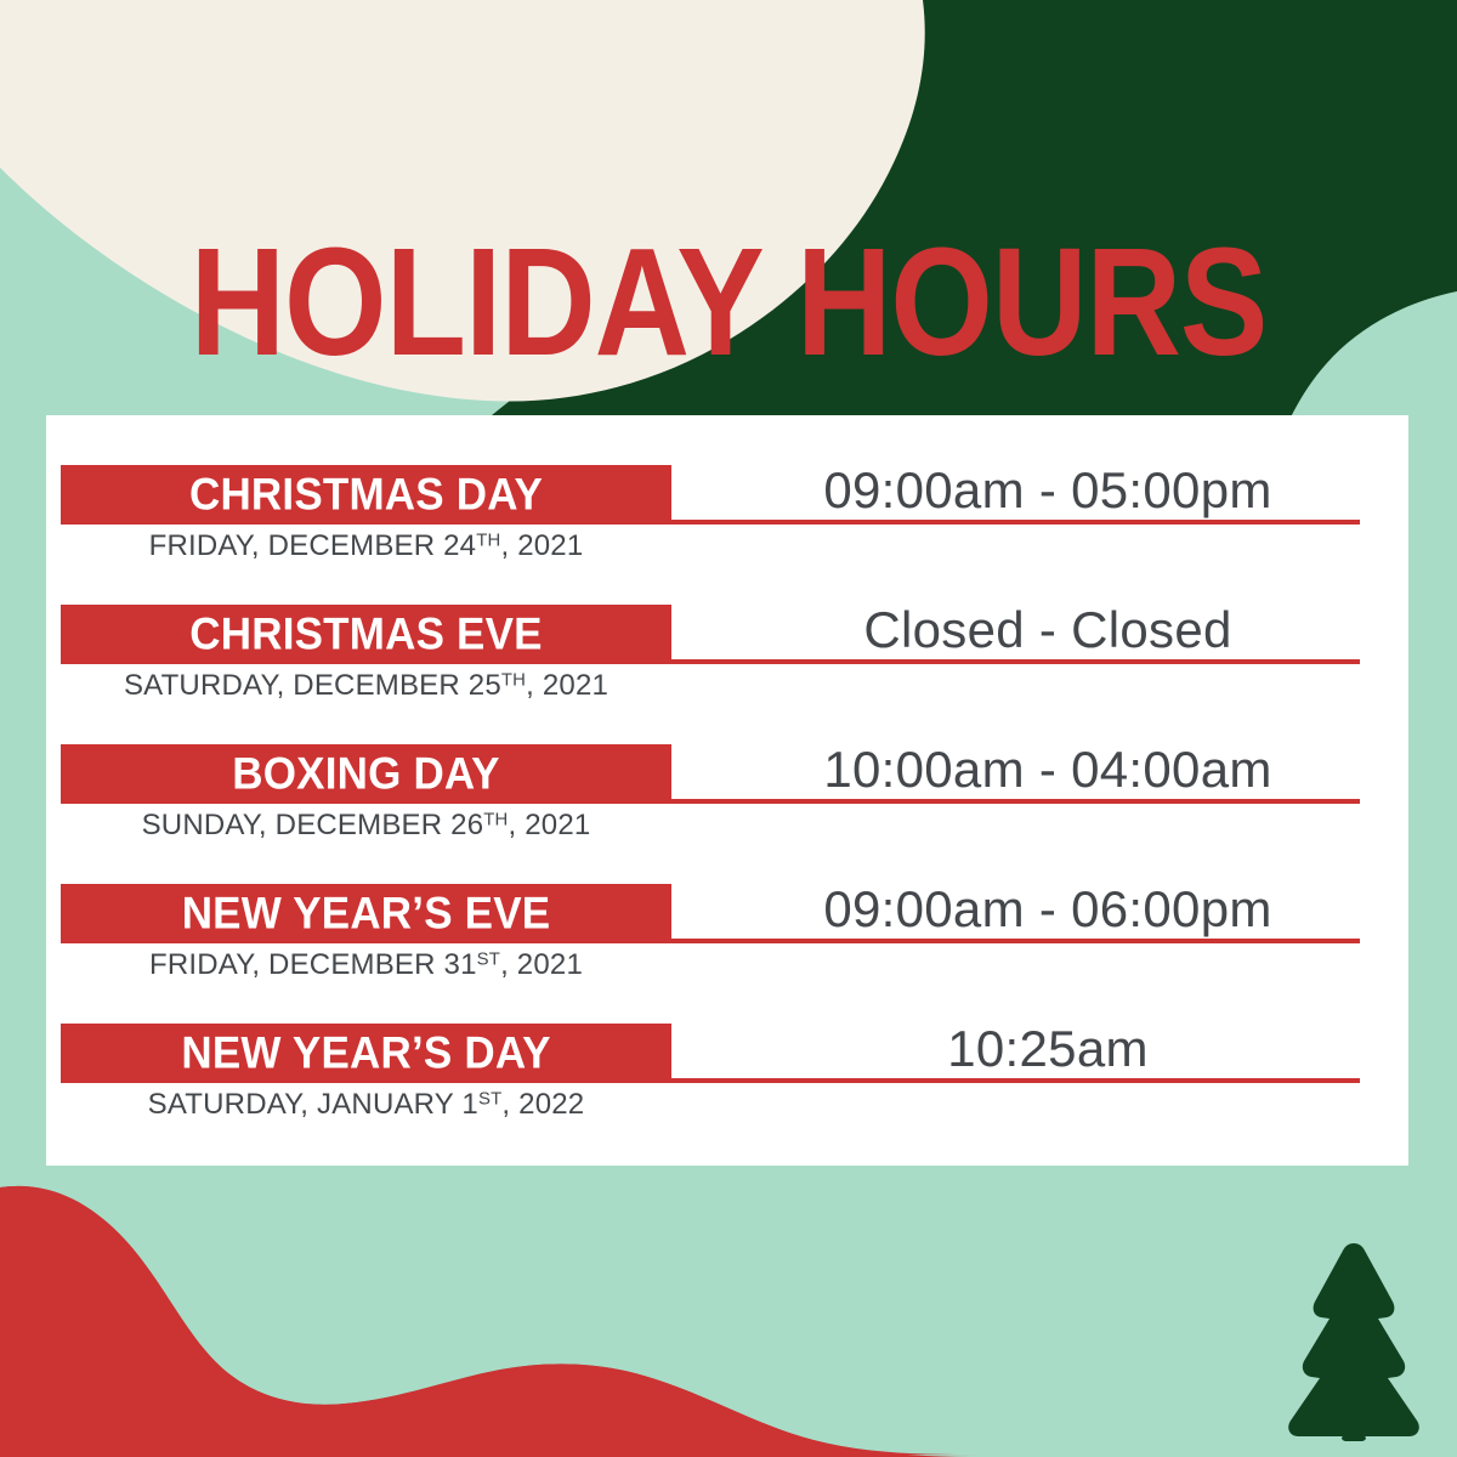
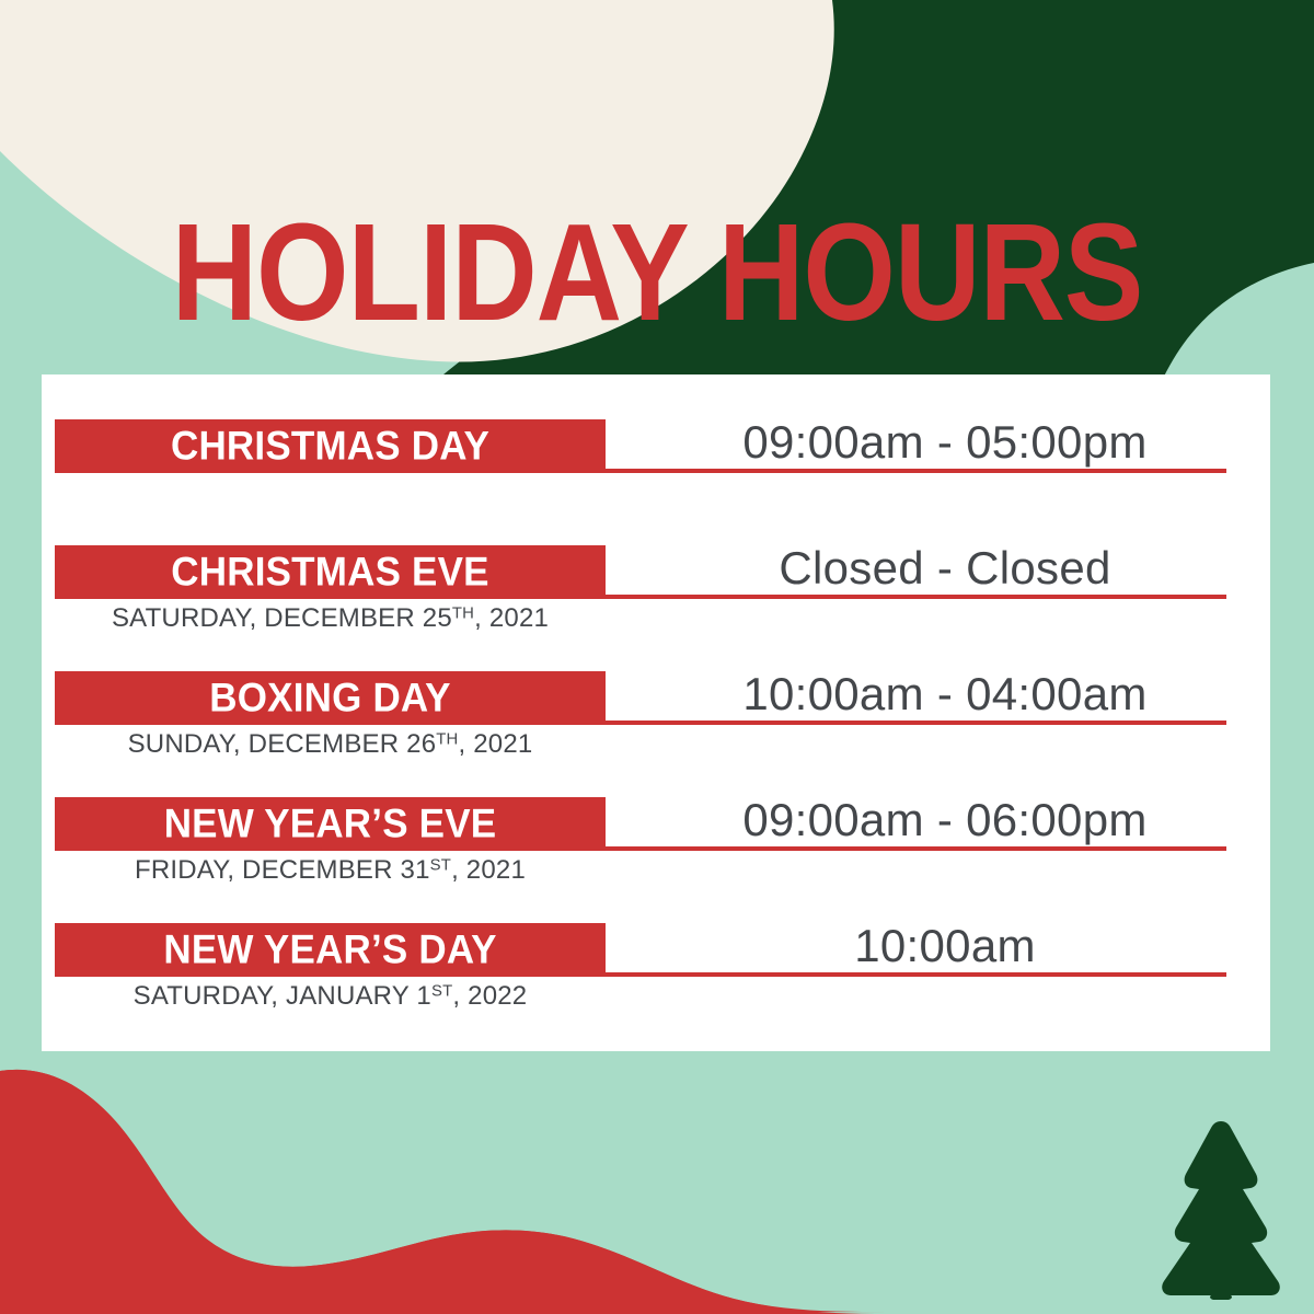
  HOLIDAY HOURS
  CHRISTMAS DAY
- FRIDAY, DECEMBER 24TH, 2021
  09:00am - 05:00pm
  CHRISTMAS EVE
  SATURDAY, DECEMBER 25TH, 2021
  Closed - Closed
  BOXING DAY
  SUNDAY, DECEMBER 26TH, 2021
  10:00am - 04:00am
  NEW YEAR’S EVE
  FRIDAY, DECEMBER 31ST, 2021
  09:00am - 06:00pm
  NEW YEAR’S DAY
  SATURDAY, JANUARY 1ST, 2022
- 10:25am
+ 10:00am
